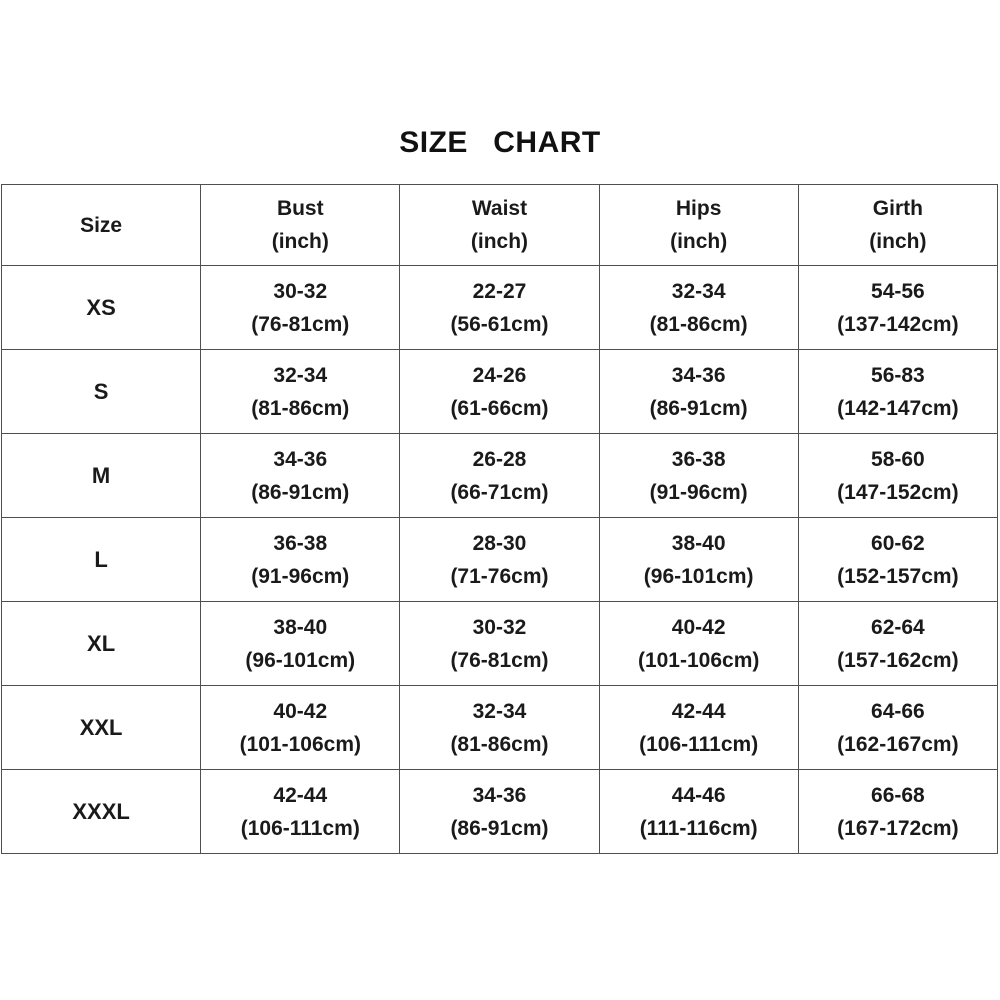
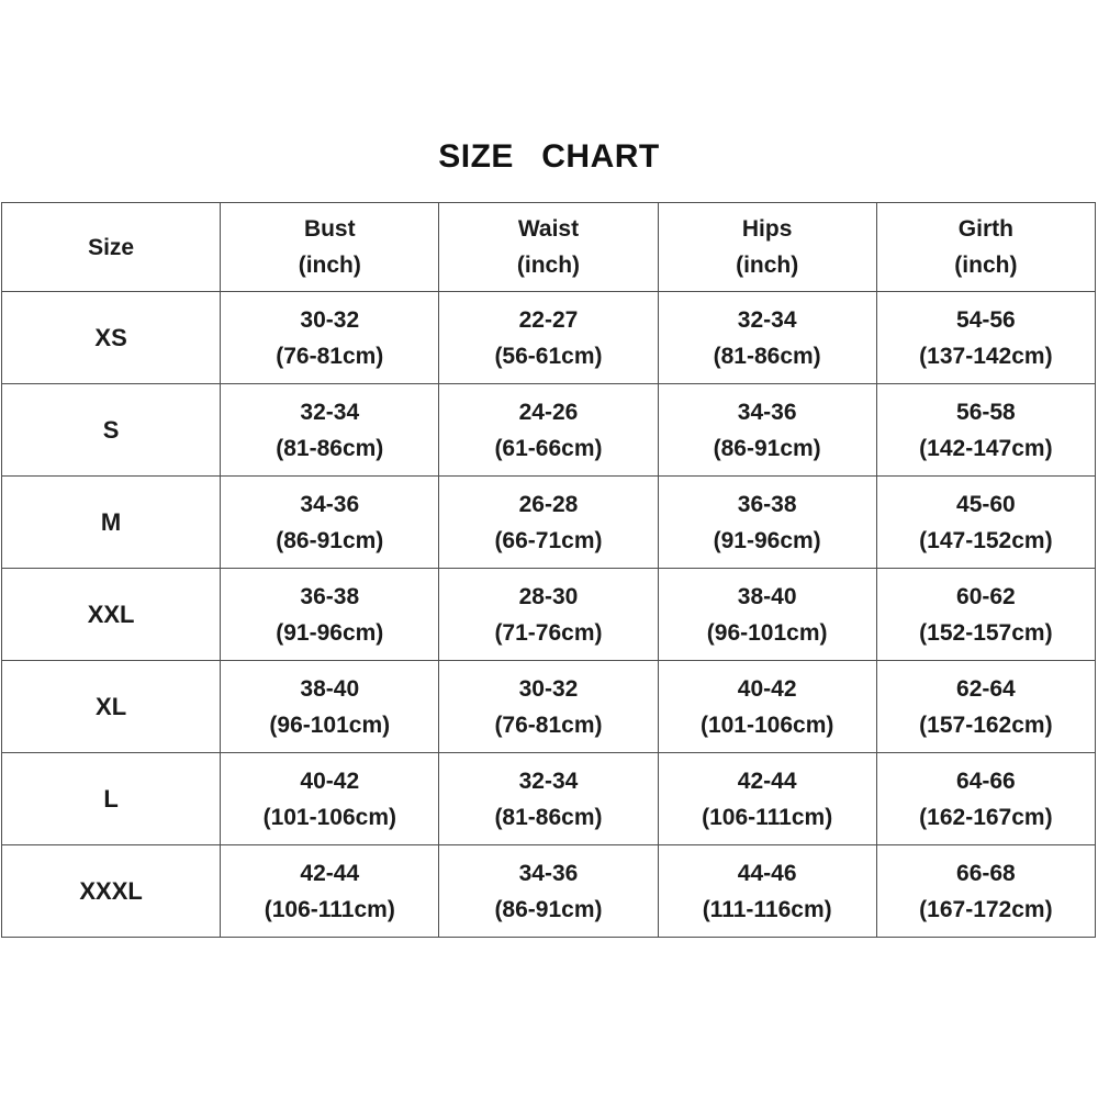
  SIZE CHART
  Size	Bust (inch)	Waist (inch)	Hips (inch)	Girth (inch)
  XS	30-32 (76-81cm)	22-27 (56-61cm)	32-34 (81-86cm)	54-56 (137-142cm)
- S	32-34 (81-86cm)	24-26 (61-66cm)	34-36 (86-91cm)	56-83 (142-147cm)
+ S	32-34 (81-86cm)	24-26 (61-66cm)	34-36 (86-91cm)	56-58 (142-147cm)
- M	34-36 (86-91cm)	26-28 (66-71cm)	36-38 (91-96cm)	58-60 (147-152cm)
+ M	34-36 (86-91cm)	26-28 (66-71cm)	36-38 (91-96cm)	45-60 (147-152cm)
- L	36-38 (91-96cm)	28-30 (71-76cm)	38-40 (96-101cm)	60-62 (152-157cm)
+ XXL	36-38 (91-96cm)	28-30 (71-76cm)	38-40 (96-101cm)	60-62 (152-157cm)
  XL	38-40 (96-101cm)	30-32 (76-81cm)	40-42 (101-106cm)	62-64 (157-162cm)
- XXL	40-42 (101-106cm)	32-34 (81-86cm)	42-44 (106-111cm)	64-66 (162-167cm)
+ L	40-42 (101-106cm)	32-34 (81-86cm)	42-44 (106-111cm)	64-66 (162-167cm)
  XXXL	42-44 (106-111cm)	34-36 (86-91cm)	44-46 (111-116cm)	66-68 (167-172cm)
